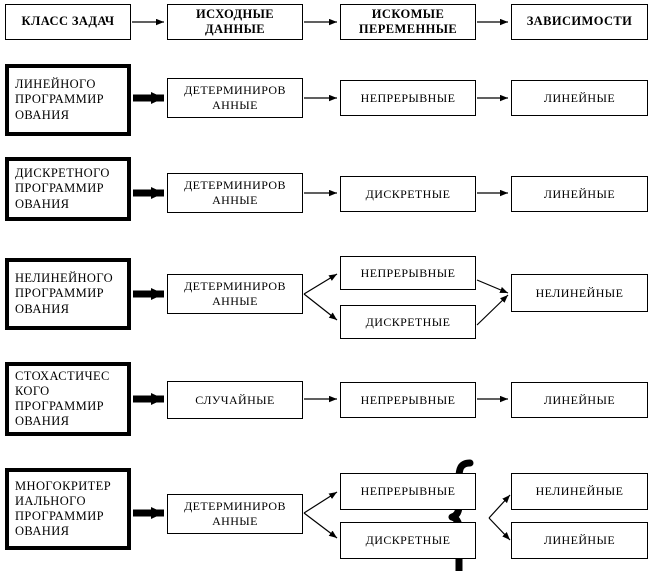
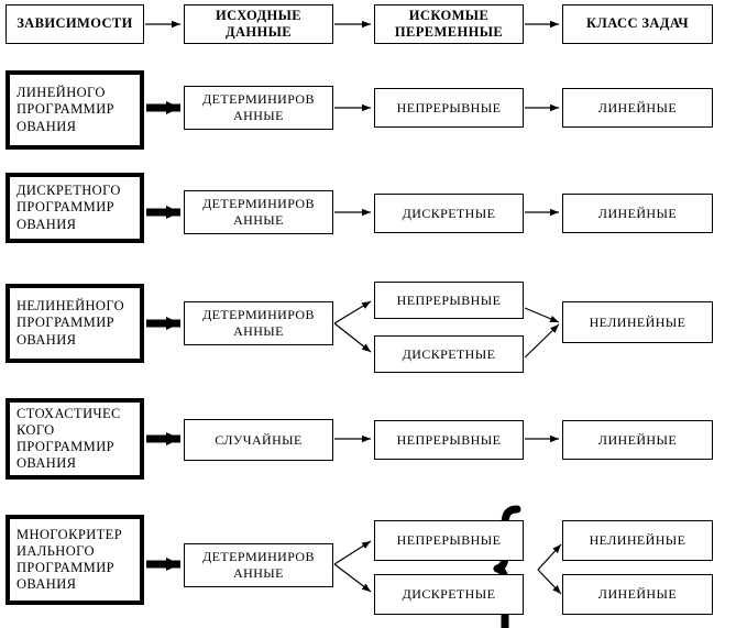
- КЛАСС ЗАДАЧ
+ ЗАВИСИМОСТИ
  ИСХОДНЫЕ
  ДАННЫЕ
  ИСКОМЫЕ
  ПЕРЕМЕННЫЕ
- ЗАВИСИМОСТИ
+ КЛАСС ЗАДАЧ
  ЛИНЕЙНОГО
  ПРОГРАММИР
  ОВАНИЯ
  ДЕТЕРМИНИРОВ
  АННЫЕ
  НЕПРЕРЫВНЫЕ
  ЛИНЕЙНЫЕ
  ДИСКРЕТНОГО
  ПРОГРАММИР
  ОВАНИЯ
  ДЕТЕРМИНИРОВ
  АННЫЕ
  ДИСКРЕТНЫЕ
  ЛИНЕЙНЫЕ
  НЕЛИНЕЙНОГО
  ПРОГРАММИР
  ОВАНИЯ
  ДЕТЕРМИНИРОВ
  АННЫЕ
  НЕПРЕРЫВНЫЕ
  ДИСКРЕТНЫЕ
  НЕЛИНЕЙНЫЕ
  СТОХАСТИЧЕС
  КОГО
  ПРОГРАММИР
  ОВАНИЯ
  СЛУЧАЙНЫЕ
  НЕПРЕРЫВНЫЕ
  ЛИНЕЙНЫЕ
  МНОГОКРИТЕР
  ИАЛЬНОГО
  ПРОГРАММИР
  ОВАНИЯ
  ДЕТЕРМИНИРОВ
  АННЫЕ
  НЕПРЕРЫВНЫЕ
  ДИСКРЕТНЫЕ
  НЕЛИНЕЙНЫЕ
  ЛИНЕЙНЫЕ
